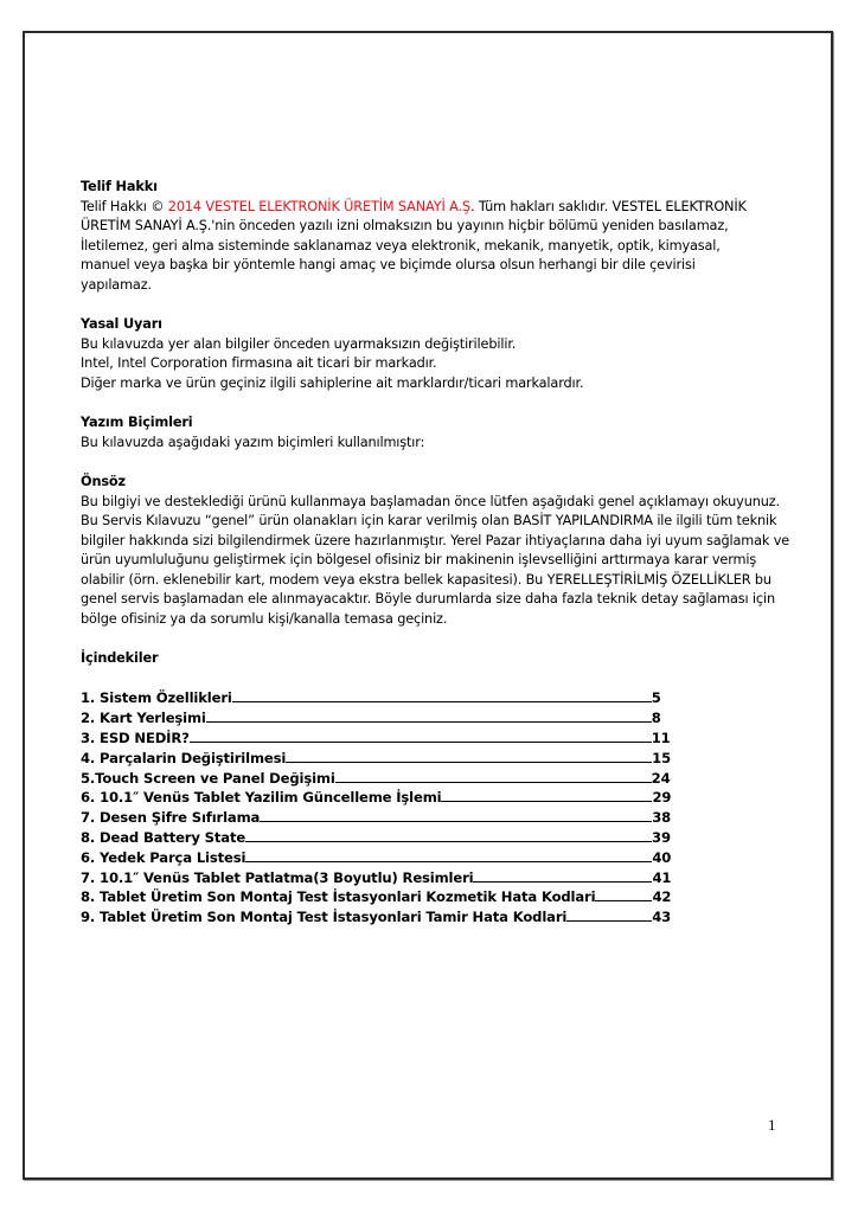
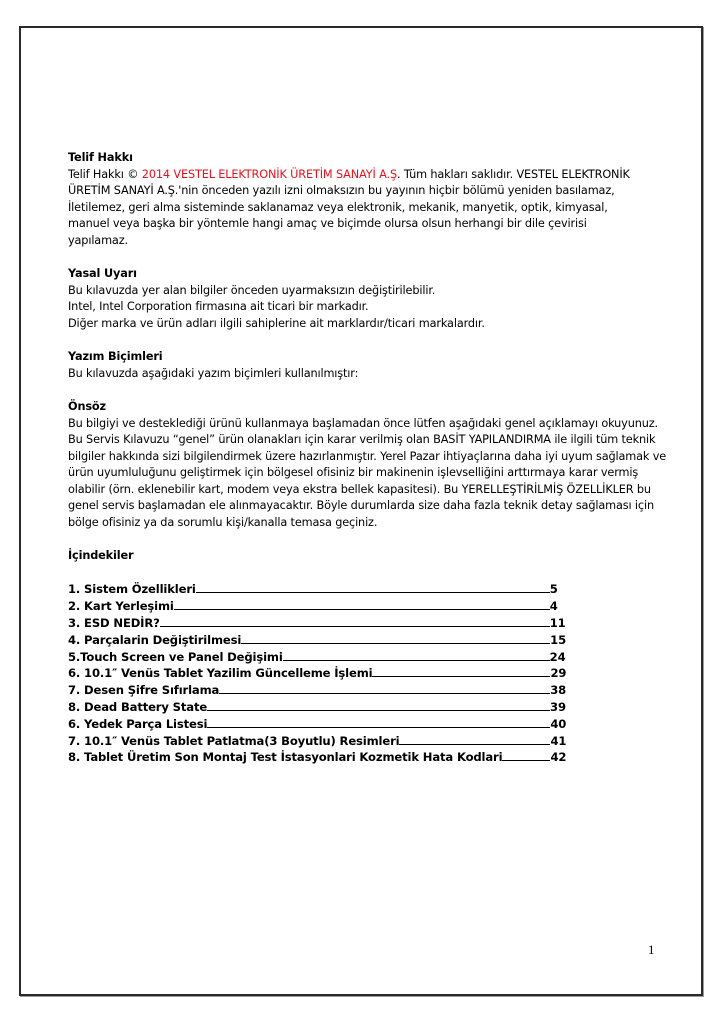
  Telif Hakkı
  Telif Hakkı © 2014 VESTEL ELEKTRONİK ÜRETİM SANAYİ A.Ş. Tüm hakları saklıdır. VESTEL ELEKTRONİK
  ÜRETİM SANAYİ A.Ş.'nin önceden yazılı izni olmaksızın bu yayının hiçbir bölümü yeniden basılamaz,
  İletilemez, geri alma sisteminde saklanamaz veya elektronik, mekanik, manyetik, optik, kimyasal,
  manuel veya başka bir yöntemle hangi amaç ve biçimde olursa olsun herhangi bir dile çevirisi
  yapılamaz.
  Yasal Uyarı
  Bu kılavuzda yer alan bilgiler önceden uyarmaksızın değiştirilebilir.
  Intel, Intel Corporation firmasına ait ticari bir markadır.
- Diğer marka ve ürün geçiniz ilgili sahiplerine ait marklardır/ticari markalardır.
+ Diğer marka ve ürün adları ilgili sahiplerine ait marklardır/ticari markalardır.
  Yazım Biçimleri
  Bu kılavuzda aşağıdaki yazım biçimleri kullanılmıştır:
  Önsöz
  Bu bilgiyi ve desteklediği ürünü kullanmaya başlamadan önce lütfen aşağıdaki genel açıklamayı okuyunuz.
  Bu Servis Kılavuzu “genel” ürün olanakları için karar verilmiş olan BASİT YAPILANDIRMA ile ilgili tüm teknik
  bilgiler hakkında sizi bilgilendirmek üzere hazırlanmıştır. Yerel Pazar ihtiyaçlarına daha iyi uyum sağlamak ve
  ürün uyumluluğunu geliştirmek için bölgesel ofisiniz bir makinenin işlevselliğini arttırmaya karar vermiş
  olabilir (örn. eklenebilir kart, modem veya ekstra bellek kapasitesi). Bu YERELLEŞTİRİLMİŞ ÖZELLİKLER bu
  genel servis başlamadan ele alınmayacaktır. Böyle durumlarda size daha fazla teknik detay sağlaması için
  bölge ofisiniz ya da sorumlu kişi/kanalla temasa geçiniz.
  İçindekiler
  1. Sistem Özellikleri
  5
  2. Kart Yerleşimi
- 8
+ 4
  3. ESD NEDİR?
  11
  4. Parçalarin Değiştirilmesi
  15
  5.Touch Screen ve Panel Değişimi
  24
  6. 10.1″ Venüs Tablet Yazilim Güncelleme İşlemi
  29
  7. Desen Şifre Sıfırlama
  38
  8. Dead Battery State
  39
  6. Yedek Parça Listesi
  40
  7. 10.1″ Venüs Tablet Patlatma(3 Boyutlu) Resimleri
  41
  8. Tablet Üretim Son Montaj Test İstasyonlari Kozmetik Hata Kodlari
  42
- 9. Tablet Üretim Son Montaj Test İstasyonlari Tamir Hata Kodlari
- 43
  1
